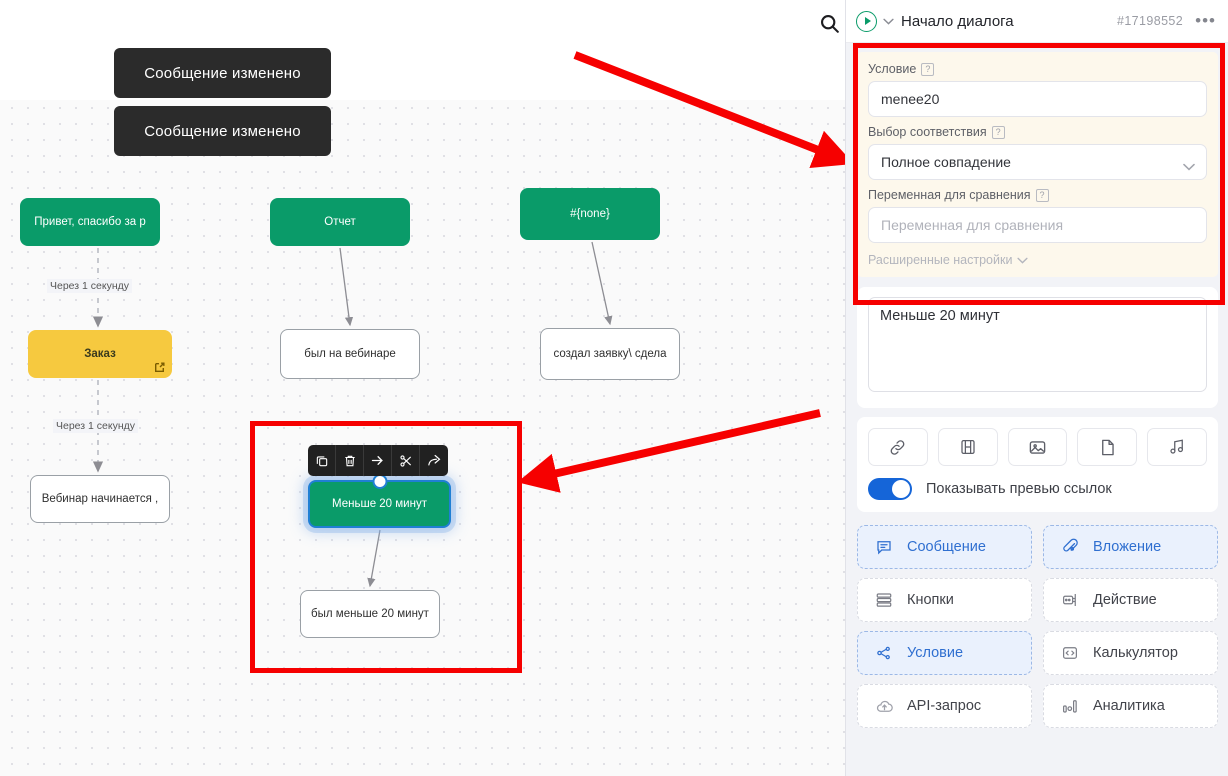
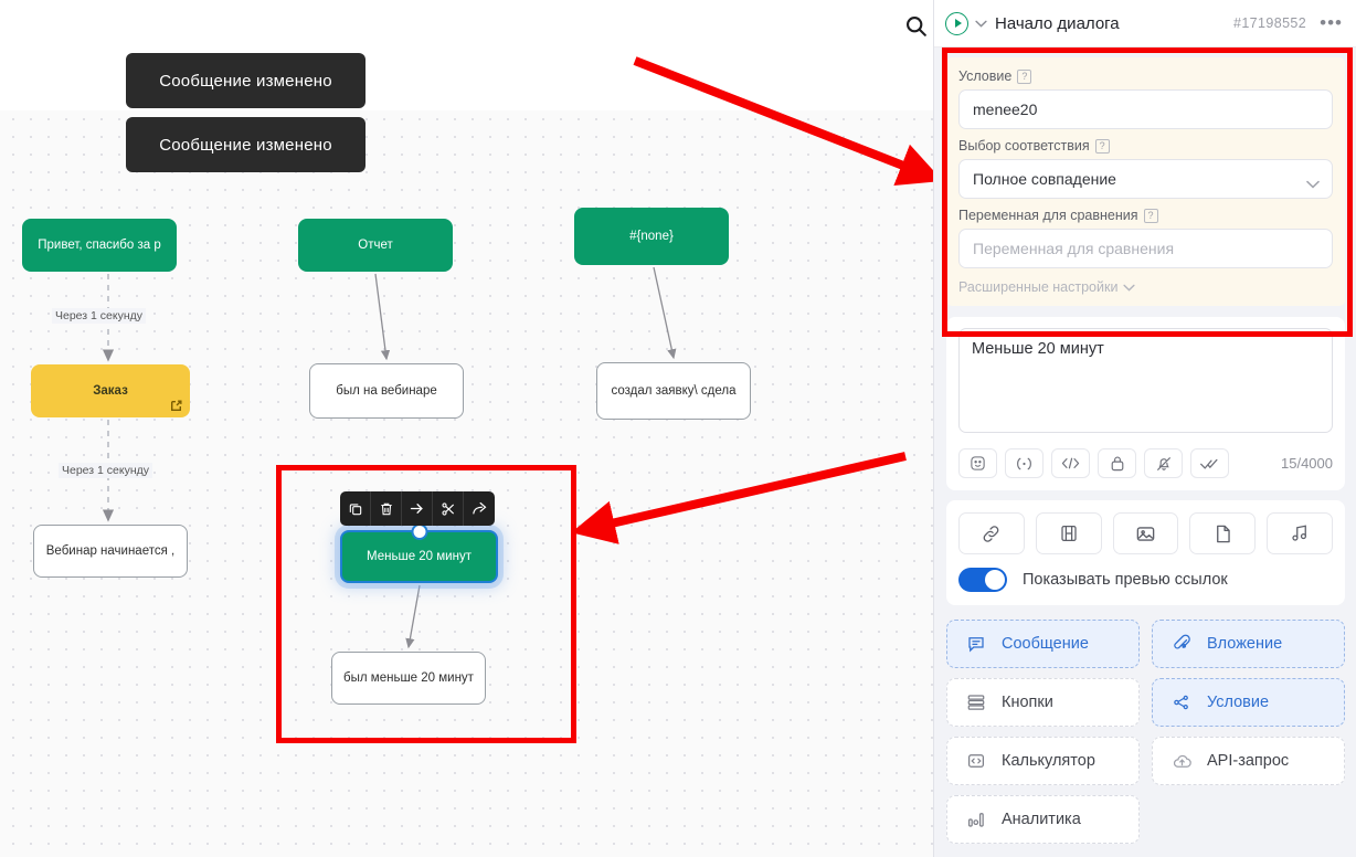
  Сообщение изменено
  Сообщение изменено
  Привет, спасибо за р
  Заказ
  Вебинар начинается ,
  Отчет
  был на вебинаре
  #{none}
  создал заявку\ сдела
  Меньше 20 минут
  был меньше 20 минут
  Через 1 секунду
  Через 1 секунду
  Начало диалога
  #17198552
  •••
  Условие
  ?
  menee20
  Выбор соответствия
  ?
  Полное совпадение
  Переменная для сравнения
  ?
  Переменная для сравнения
  Расширенные настройки
  Меньше 20 минут
+ 15/4000
  Показывать превью ссылок
  Сообщение
  Вложение
  Кнопки
- Действие
  Условие
  Калькулятор
  API-запрос
  Аналитика
